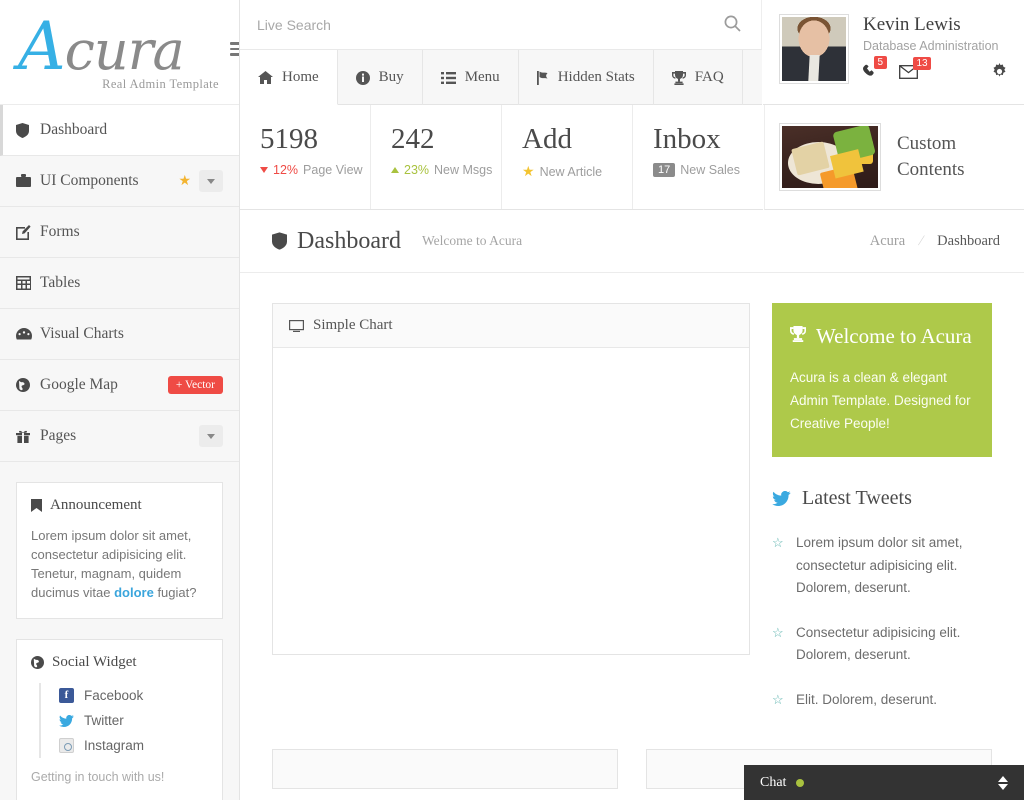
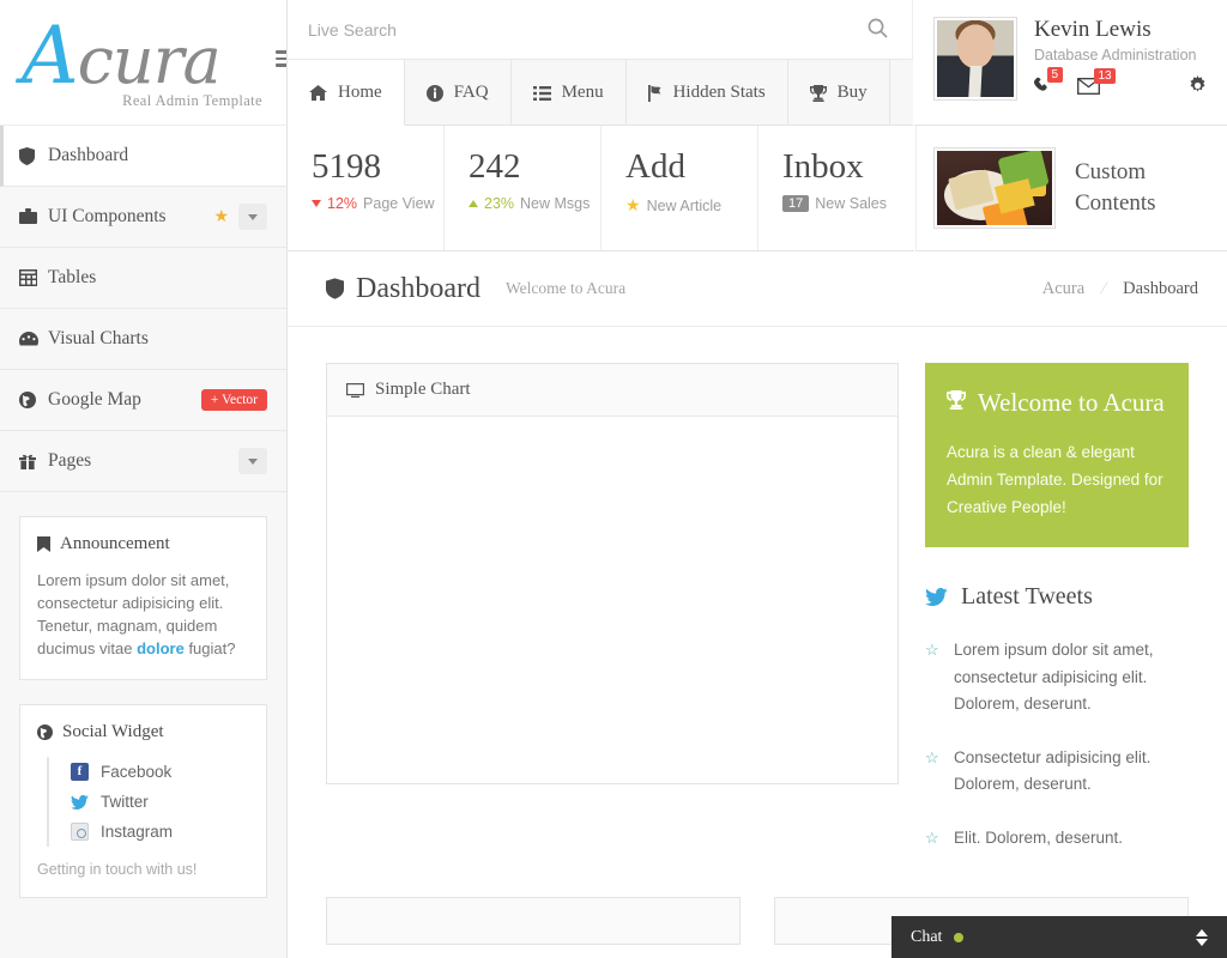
  Acura
  Real Admin Template
  Dashboard
  UI Components
  ★
- Forms
  Tables
  Visual Charts
  Google Map
  + Vector
  Pages
  Announcement
  Lorem ipsum dolor sit amet, consectetur adipisicing elit. Tenetur, magnam, quidem ducimus vitae dolore fugiat?
  Social Widget
  f
  Facebook
  Twitter
  Instagram
  Getting in touch with us!
  Live Search
  Home
- Buy
+ FAQ
  Menu
  Hidden Stats
- FAQ
+ Buy
  Kevin Lewis
  Database Administration
  5
  13
  5198
  12%
  Page View
  242
  23%
  New Msgs
  Add
  ★
  New Article
  Inbox
  17
  New Sales
  Custom Contents
  Dashboard
  Welcome to Acura
  Acura
  Dashboard
  Simple Chart
  Welcome to Acura
  Acura is a clean & elegant Admin Template. Designed for Creative People!
  Latest Tweets
  ☆
  Lorem ipsum dolor sit amet, consectetur adipisicing elit. Dolorem, deserunt.
  ☆
  Consectetur adipisicing elit. Dolorem, deserunt.
  ☆
  Elit. Dolorem, deserunt.
  Chat
